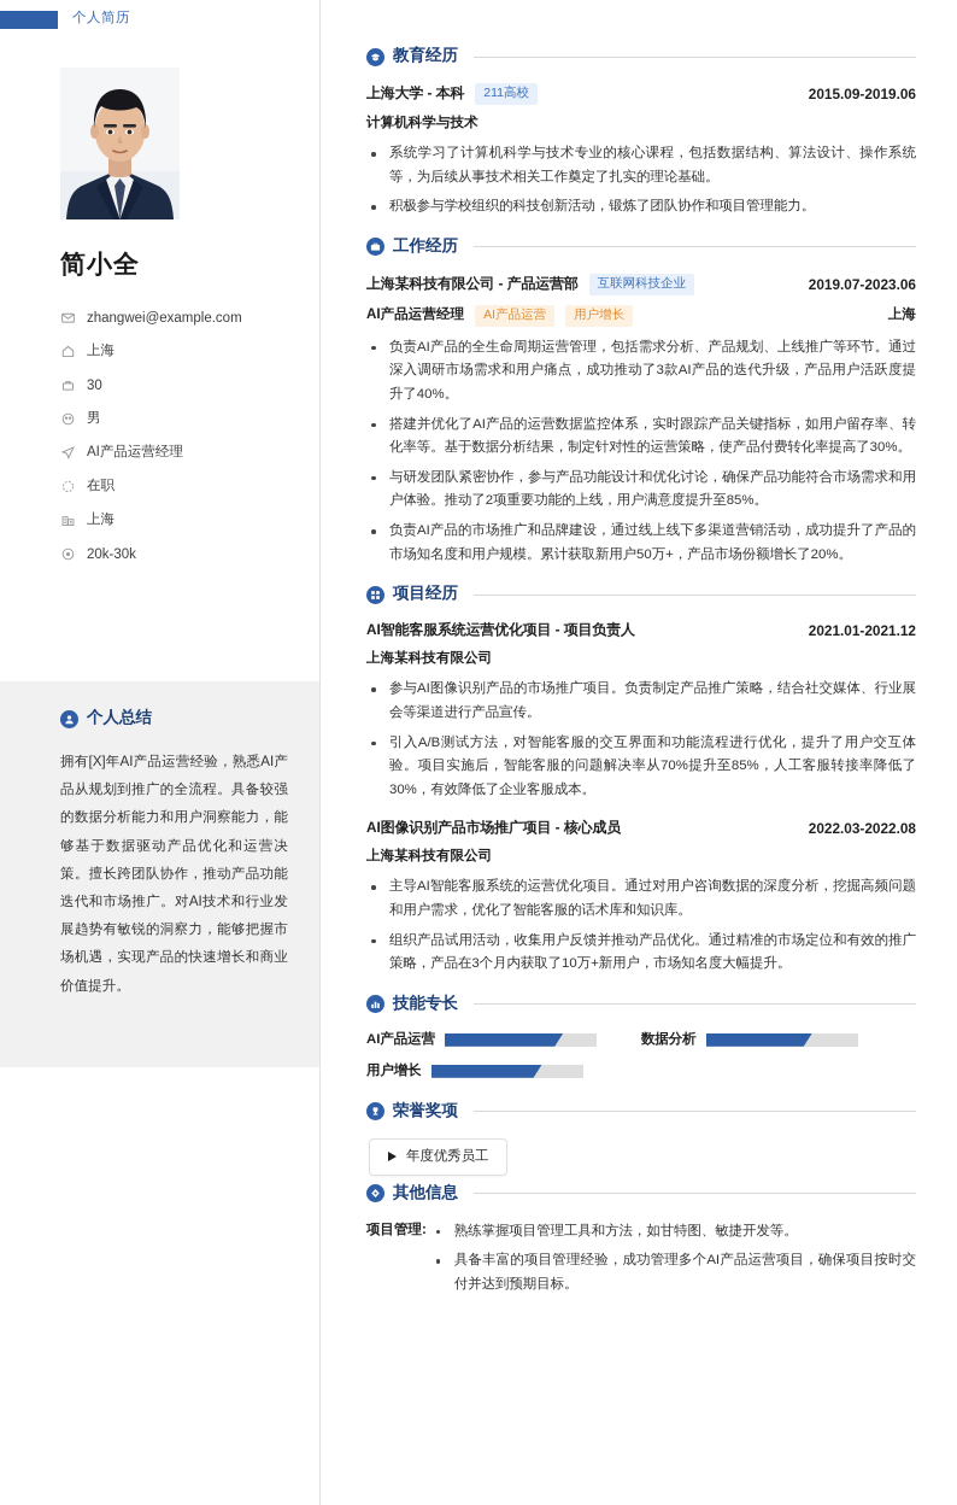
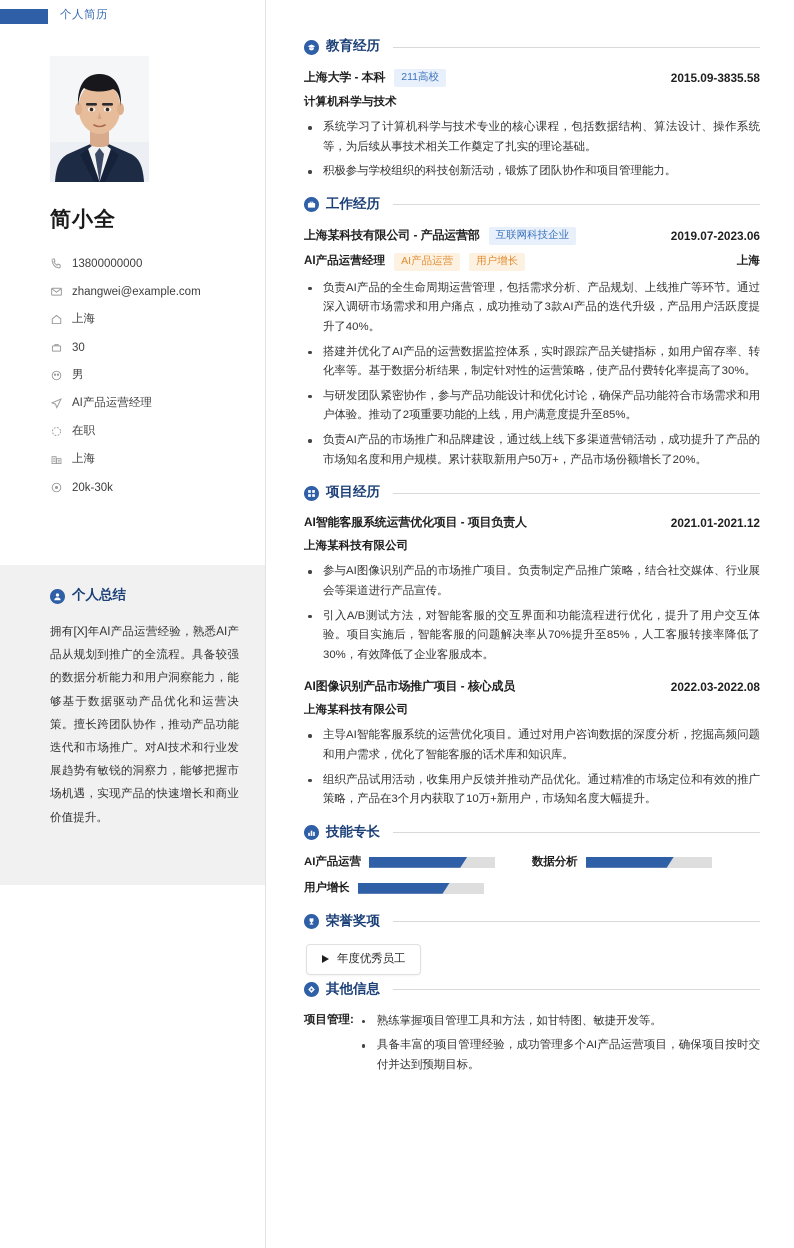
  个人简历
  简小全
+ 13800000000
  zhangwei@example.com
  上海
  30
  男
  AI产品运营经理
  在职
  上海
  20k-30k
  个人总结
  拥有[X]年AI产品运营经验，熟悉AI产品从规划到推广的全流程。具备较强的数据分析能力和用户洞察能力，能够基于数据驱动产品优化和运营决策。擅长跨团队协作，推动产品功能迭代和市场推广。对AI技术和行业发展趋势有敏锐的洞察力，能够把握市场机遇，实现产品的快速增长和商业价值提升。
  教育经历
  上海大学 - 本科
  211高校
- 2015.09-2019.06
+ 2015.09-3835.58
  计算机科学与技术
  系统学习了计算机科学与技术专业的核心课程，包括数据结构、算法设计、操作系统等，为后续从事技术相关工作奠定了扎实的理论基础。
  积极参与学校组织的科技创新活动，锻炼了团队协作和项目管理能力。
  工作经历
  上海某科技有限公司 - 产品运营部
  互联网科技企业
  2019.07-2023.06
  AI产品运营经理
  AI产品运营
  用户增长
  上海
  负责AI产品的全生命周期运营管理，包括需求分析、产品规划、上线推广等环节。通过深入调研市场需求和用户痛点，成功推动了3款AI产品的迭代升级，产品用户活跃度提升了40%。
  搭建并优化了AI产品的运营数据监控体系，实时跟踪产品关键指标，如用户留存率、转化率等。基于数据分析结果，制定针对性的运营策略，使产品付费转化率提高了30%。
  与研发团队紧密协作，参与产品功能设计和优化讨论，确保产品功能符合市场需求和用户体验。推动了2项重要功能的上线，用户满意度提升至85%。
  负责AI产品的市场推广和品牌建设，通过线上线下多渠道营销活动，成功提升了产品的市场知名度和用户规模。累计获取新用户50万+，产品市场份额增长了20%。
  项目经历
  AI智能客服系统运营优化项目 - 项目负责人
  2021.01-2021.12
  上海某科技有限公司
  参与AI图像识别产品的市场推广项目。负责制定产品推广策略，结合社交媒体、行业展会等渠道进行产品宣传。
  引入A/B测试方法，对智能客服的交互界面和功能流程进行优化，提升了用户交互体验。项目实施后，智能客服的问题解决率从70%提升至85%，人工客服转接率降低了30%，有效降低了企业客服成本。
  AI图像识别产品市场推广项目 - 核心成员
  2022.03-2022.08
  上海某科技有限公司
  主导AI智能客服系统的运营优化项目。通过对用户咨询数据的深度分析，挖掘高频问题和用户需求，优化了智能客服的话术库和知识库。
  组织产品试用活动，收集用户反馈并推动产品优化。通过精准的市场定位和有效的推广策略，产品在3个月内获取了10万+新用户，市场知名度大幅提升。
  技能专长
  AI产品运营
  数据分析
  用户增长
  荣誉奖项
  年度优秀员工
  其他信息
  项目管理:
  熟练掌握项目管理工具和方法，如甘特图、敏捷开发等。
  具备丰富的项目管理经验，成功管理多个AI产品运营项目，确保项目按时交付并达到预期目标。
